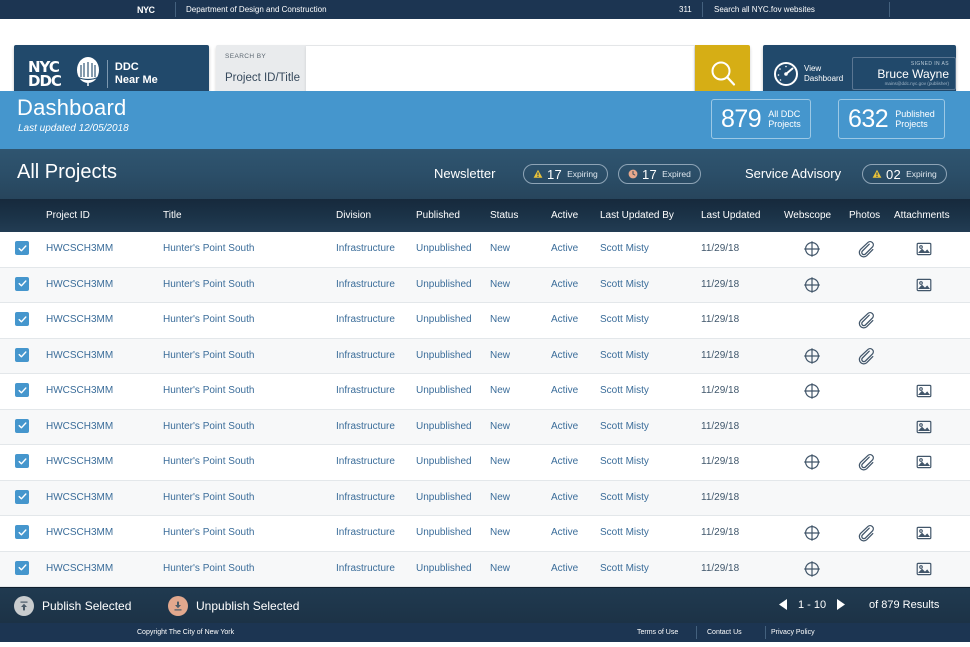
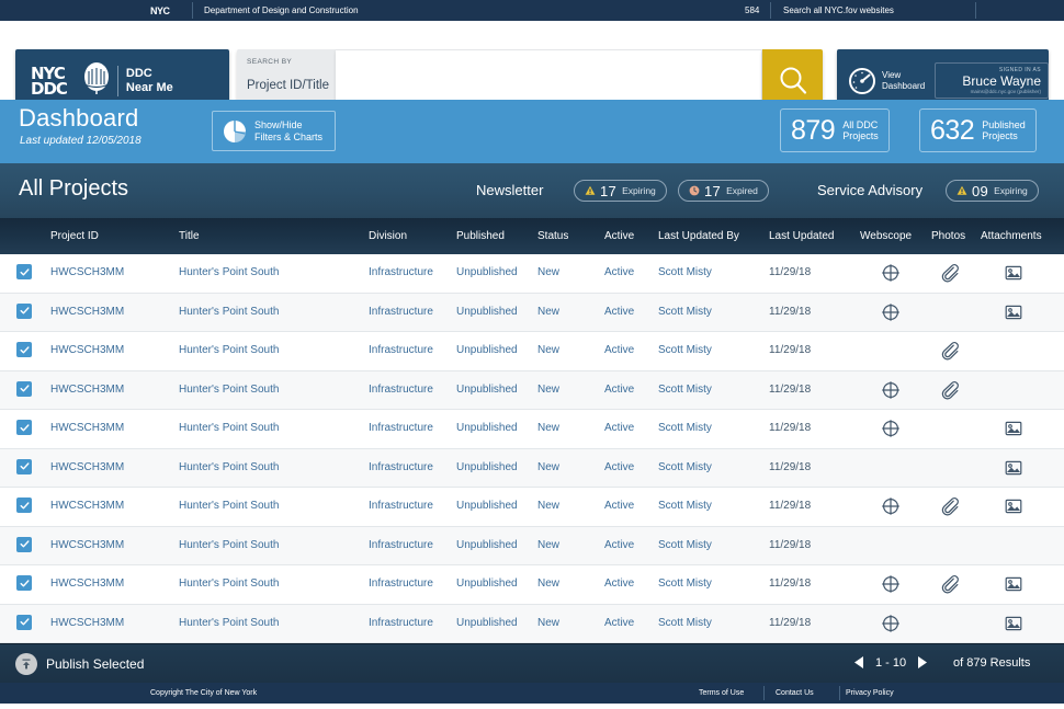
  NYC
  Department of Design and Construction
- 311
+ 584
  Search all NYC.fov websites
  NYC
  DDC
  DDC
  Near Me
  Project ID/Title
  View
  Dashboard
  Bruce Wayne
  Dashboard
  Last updated 12/05/2018
+ Show/Hide
+ Filters & Charts
  879
  All DDC
  Projects
  632
  Published
  Projects
  All Projects
  Newsletter
  17
  Expiring
  17
  Expired
  Service Advisory
- 02
+ 09
  Expiring
  Project ID
  Title
  Division
  Published
  Status
  Active
  Last Updated By
  Last Updated
  Webscope
  Photos
  Attachments
  HWCSCH3MM
  Hunter's Point South
  Infrastructure
  Unpublished
  New
  Active
  Scott Misty
  11/29/18
  HWCSCH3MM
  Hunter's Point South
  Infrastructure
  Unpublished
  New
  Active
  Scott Misty
  11/29/18
  HWCSCH3MM
  Hunter's Point South
  Infrastructure
  Unpublished
  New
  Active
  Scott Misty
  11/29/18
  HWCSCH3MM
  Hunter's Point South
  Infrastructure
  Unpublished
  New
  Active
  Scott Misty
  11/29/18
  HWCSCH3MM
  Hunter's Point South
  Infrastructure
  Unpublished
  New
  Active
  Scott Misty
  11/29/18
  HWCSCH3MM
  Hunter's Point South
  Infrastructure
  Unpublished
  New
  Active
  Scott Misty
  11/29/18
  HWCSCH3MM
  Hunter's Point South
  Infrastructure
  Unpublished
  New
  Active
  Scott Misty
  11/29/18
  HWCSCH3MM
  Hunter's Point South
  Infrastructure
  Unpublished
  New
  Active
  Scott Misty
  11/29/18
  HWCSCH3MM
  Hunter's Point South
  Infrastructure
  Unpublished
  New
  Active
  Scott Misty
  11/29/18
  HWCSCH3MM
  Hunter's Point South
  Infrastructure
  Unpublished
  New
  Active
  Scott Misty
  11/29/18
  Publish Selected
- Unpublish Selected
  1 - 10
  of 879 Results
